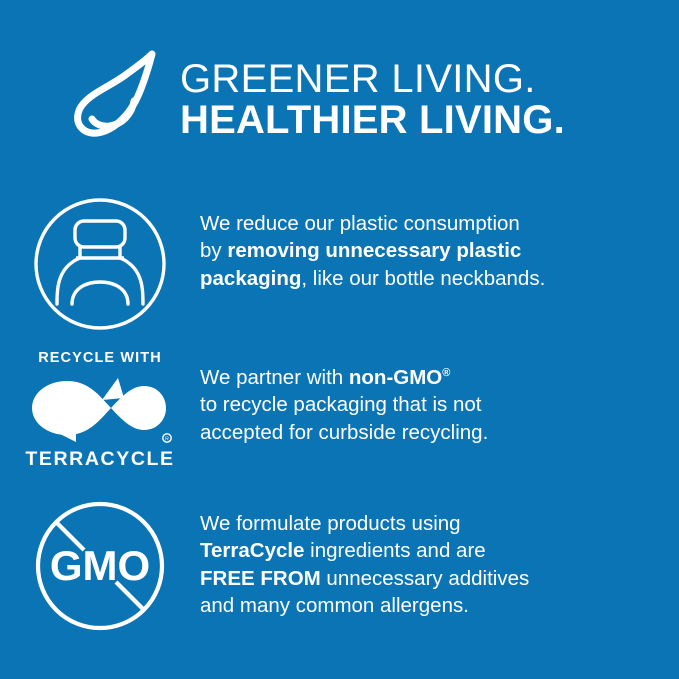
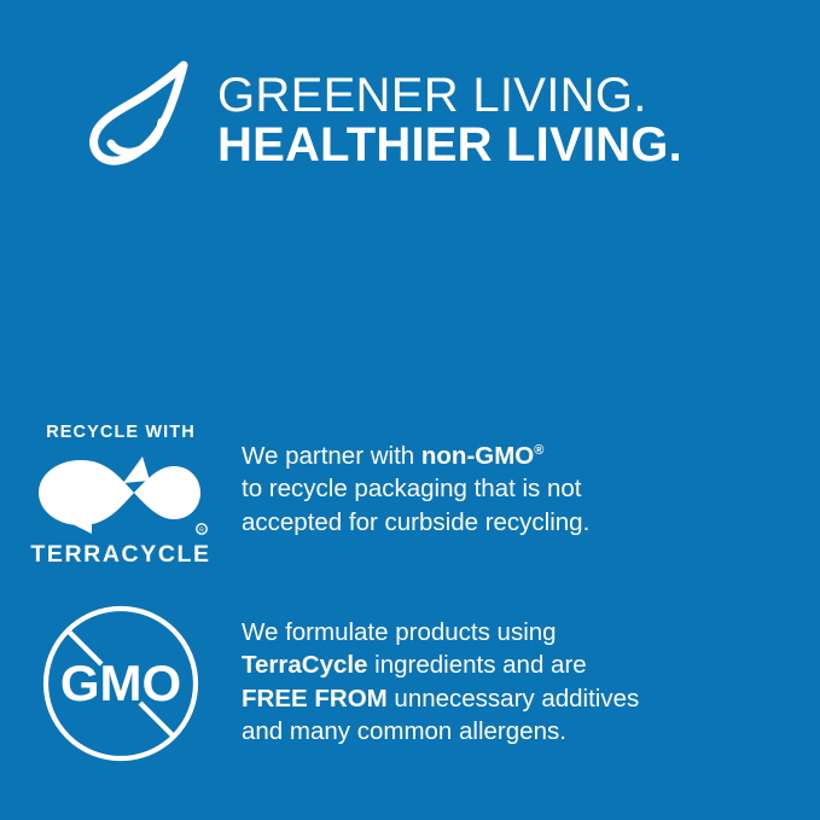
  GREENER LIVING.
  HEALTHIER LIVING.
- We reduce our plastic consumption
- by removing unnecessary plastic
- packaging, like our bottle neckbands.
  RECYCLE WITH
  TERRACYCLE
  We partner with non-GMO®
  to recycle packaging that is not
  accepted for curbside recycling.
  GMO
  We formulate products using
  TerraCycle ingredients and are
  FREE FROM unnecessary additives
  and many common allergens.
